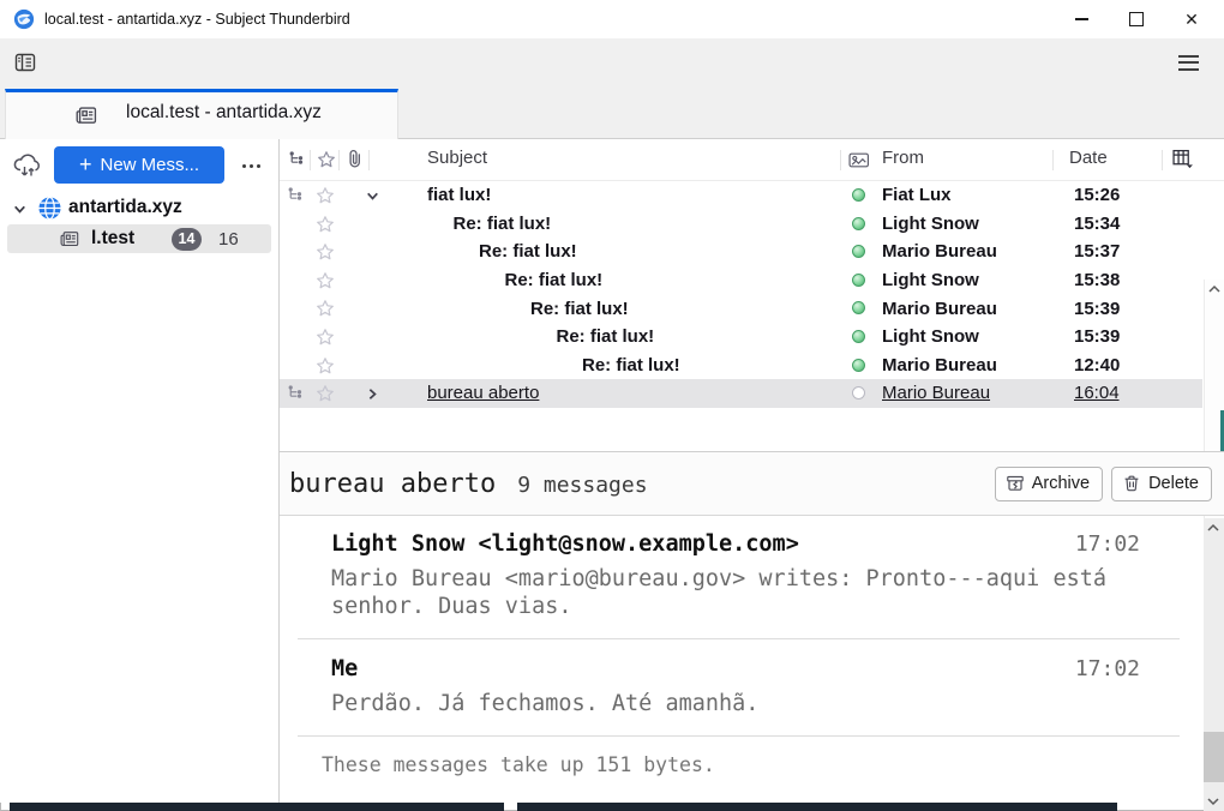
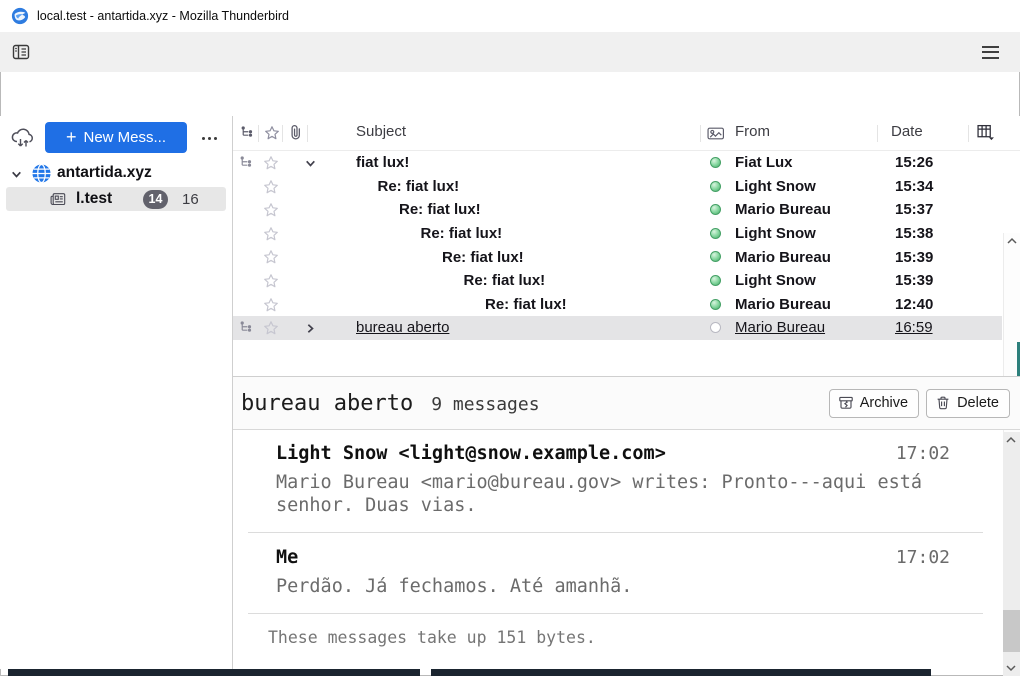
- local.test - antartida.xyz - Subject Thunderbird
+ local.test - antartida.xyz - Mozilla Thunderbird
- ✕
- local.test - antartida.xyz
  +
  New Mess...
  antartida.xyz
  l.test
  14
  16
  Subject
  From
  Date
  fiat lux!
  Fiat Lux
  15:26
  Re: fiat lux!
  Light Snow
  15:34
  Re: fiat lux!
  Mario Bureau
  15:37
  Re: fiat lux!
  Light Snow
  15:38
  Re: fiat lux!
  Mario Bureau
  15:39
  Re: fiat lux!
  Light Snow
  15:39
  Re: fiat lux!
  Mario Bureau
  12:40
  bureau aberto
  Mario Bureau
- 16:04
+ 16:59
  bureau aberto
  9 messages
  Archive
  Delete
  Light Snow <light@snow.example.com>
  17:02
  Mario Bureau <mario@bureau.gov> writes: Pronto---aqui está senhor. Duas vias.
  Me
  17:02
  Perdão. Já fechamos. Até amanhã.
  These messages take up 151 bytes.
